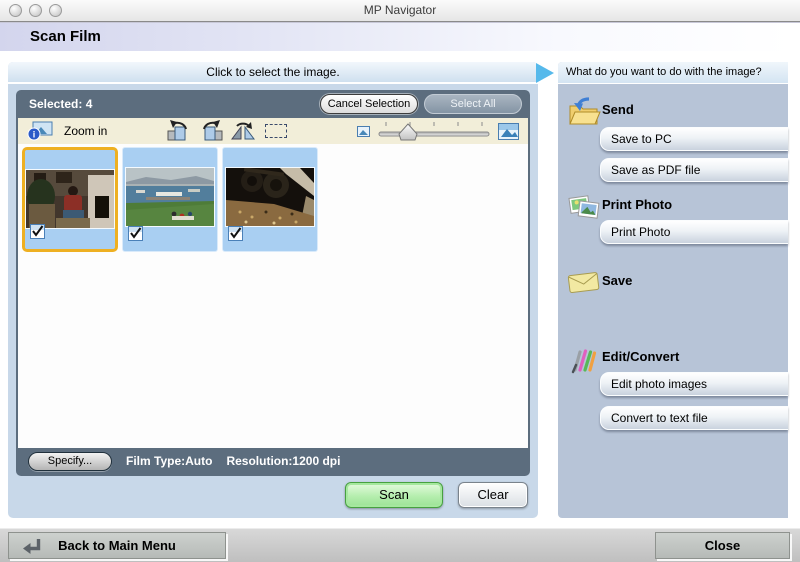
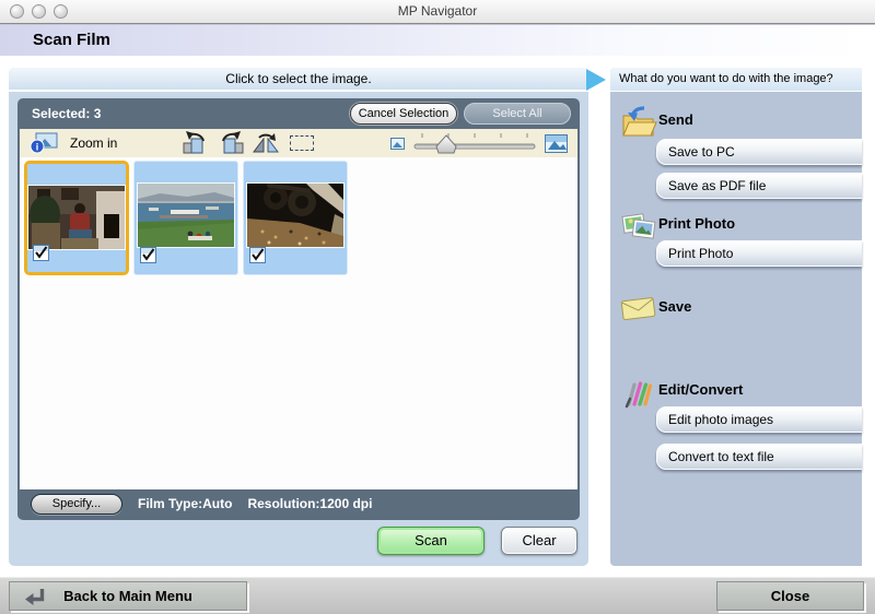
  MP Navigator
  Scan Film
  Click to select the image.
- Selected: 4
+ Selected: 3
  Cancel Selection
  Select All
  i
  Zoom in
  Specify...
  Film Type:Auto Resolution:1200 dpi
  Scan
  Clear
  What do you want to do with the image?
  Send
  Save to PC
  Save as PDF file
  Print Photo
  Print Photo
  Save
  Edit/Convert
  Edit photo images
  Convert to text file
  Back to Main Menu
  Close
